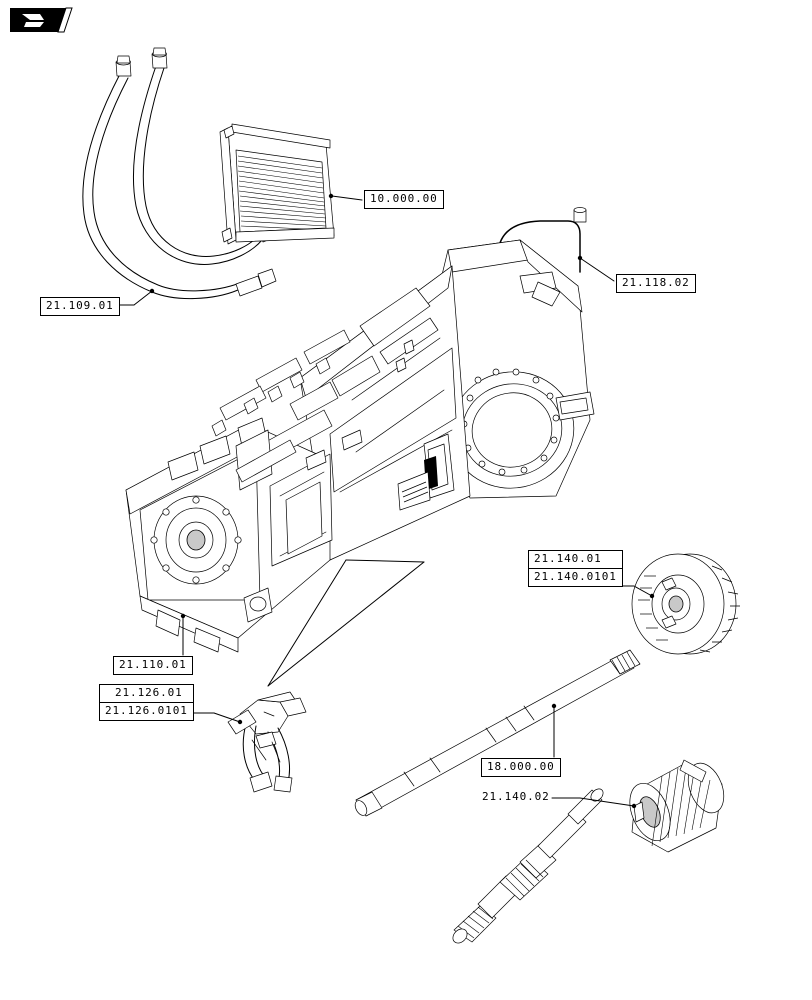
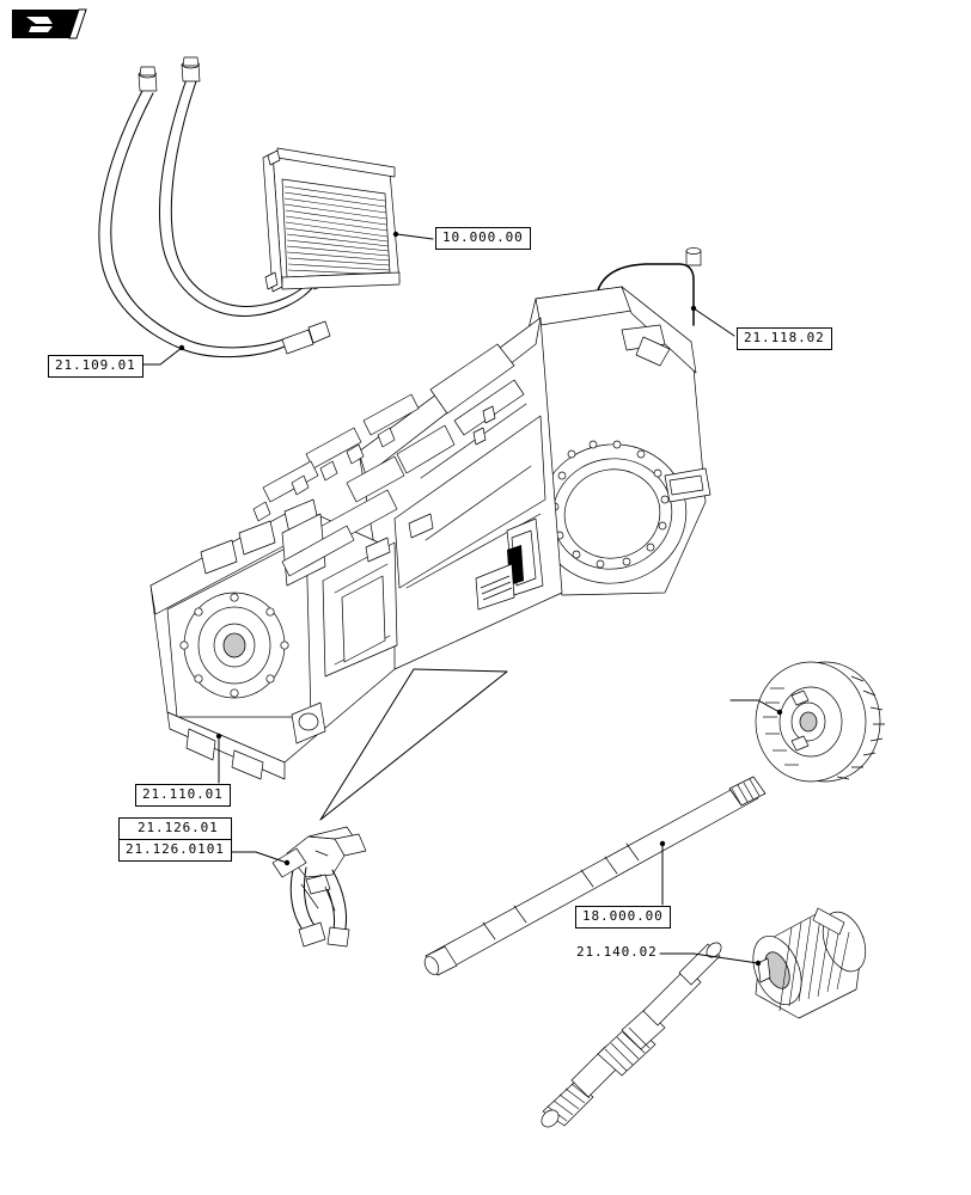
  10.000.00
  21.118.02
  21.109.01
- 21.140.01
- 21.140.0101
  21.110.01
  21.126.01
  21.126.0101
  18.000.00
  21.140.02
